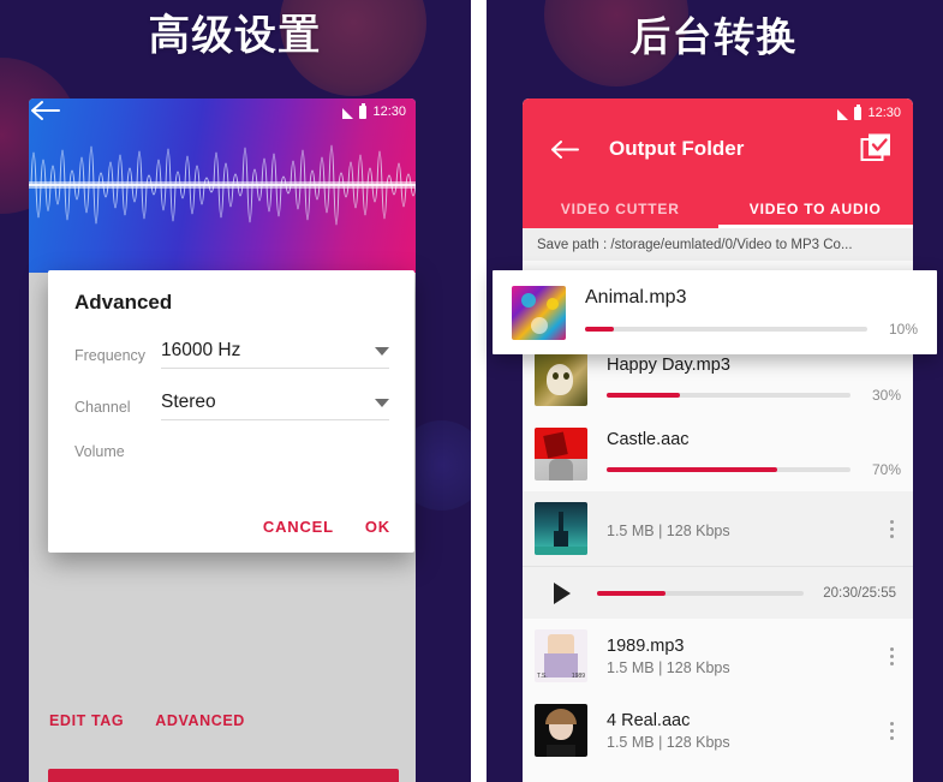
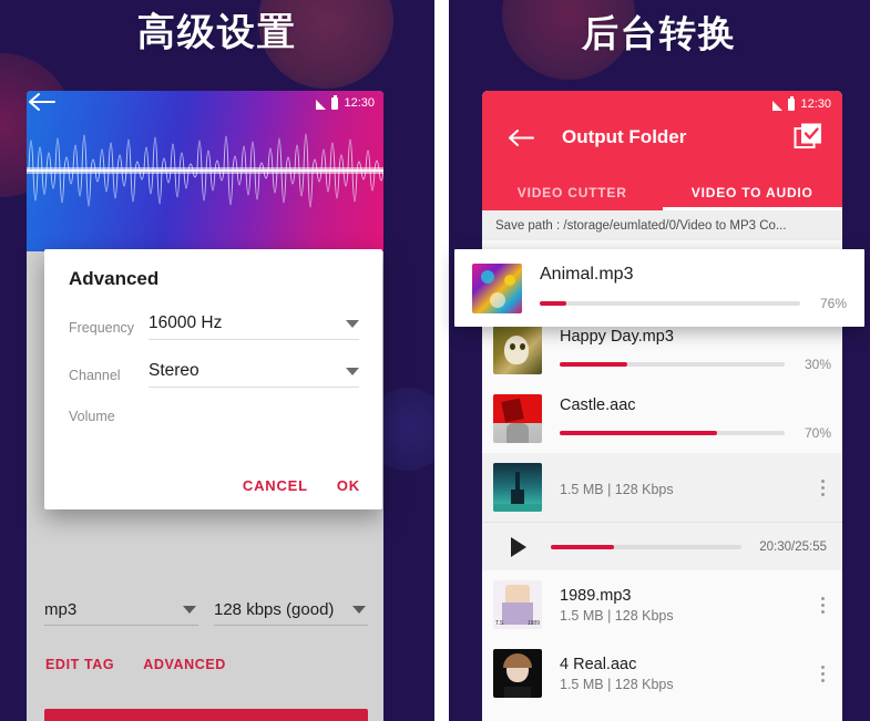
  高级设置
  12:30
+ mp3
+ 128 kbps (good)
  EDIT TAG
  ADVANCED
  Advanced
  Frequency
  16000 Hz
  Channel
  Stereo
  Volume
  CANCEL
  OK
  后台转换
  12:30
  Output Folder
  VIDEO CUTTER
  VIDEO TO AUDIO
  Save path : /storage/eumlated/0/Video to MP3 Co...
  Happy Day.mp3
  30%
  Castle.aac
  70%
  1.5 MB | 128 Kbps
  20:30/25:55
  1989.mp3
  1.5 MB | 128 Kbps
  4 Real.aac
  1.5 MB | 128 Kbps
  Animal.mp3
- 10%
+ 76%
